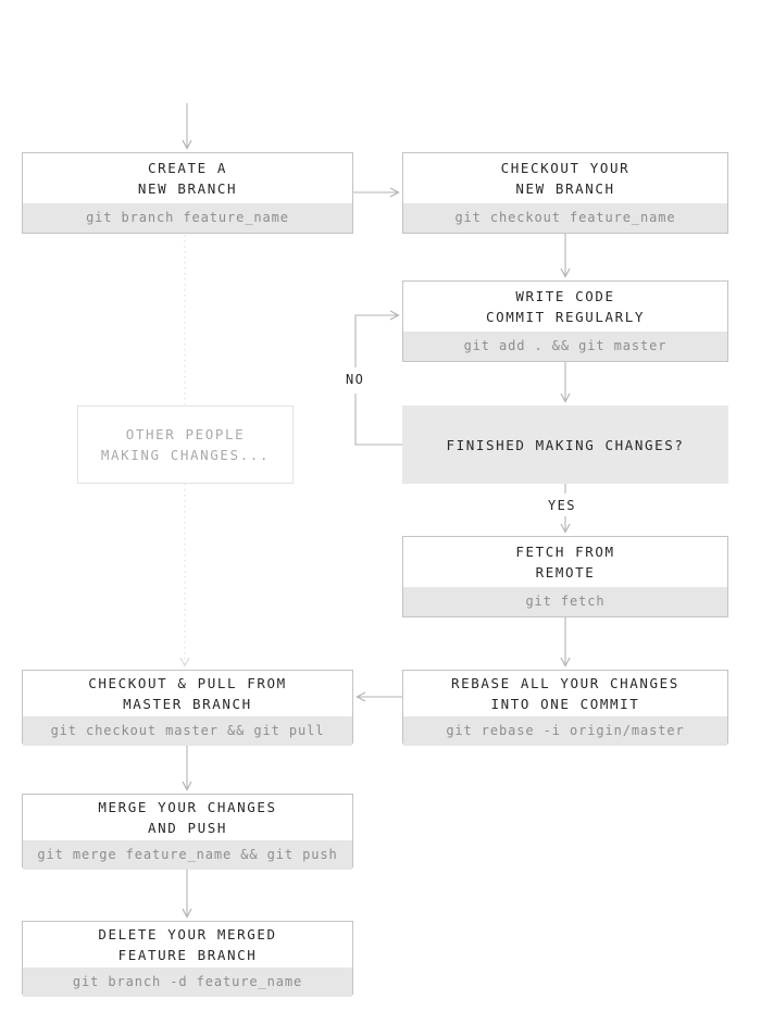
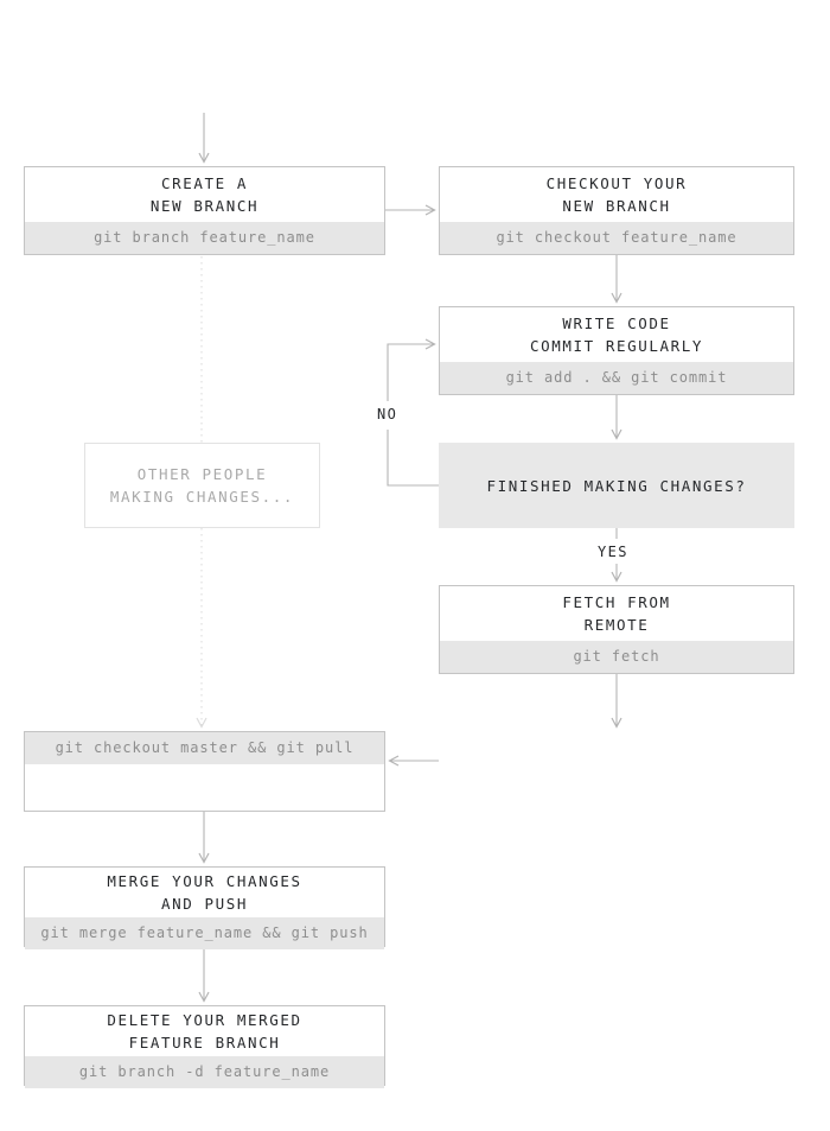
  CREATE A
  NEW BRANCH
  git branch feature_name
  CHECKOUT YOUR
  NEW BRANCH
  git checkout feature_name
  WRITE CODE
  COMMIT REGULARLY
- git add . && git master
+ git add . && git commit
  OTHER PEOPLE
  MAKING CHANGES...
  FINISHED MAKING CHANGES?
  FETCH FROM
  REMOTE
  git fetch
- REBASE ALL YOUR CHANGES
- INTO ONE COMMIT
- git rebase -i origin/master
- CHECKOUT & PULL FROM
- MASTER BRANCH
  git checkout master && git pull
  MERGE YOUR CHANGES
  AND PUSH
  git merge feature_name && git push
  DELETE YOUR MERGED
  FEATURE BRANCH
  git branch -d feature_name
  NO
  YES
